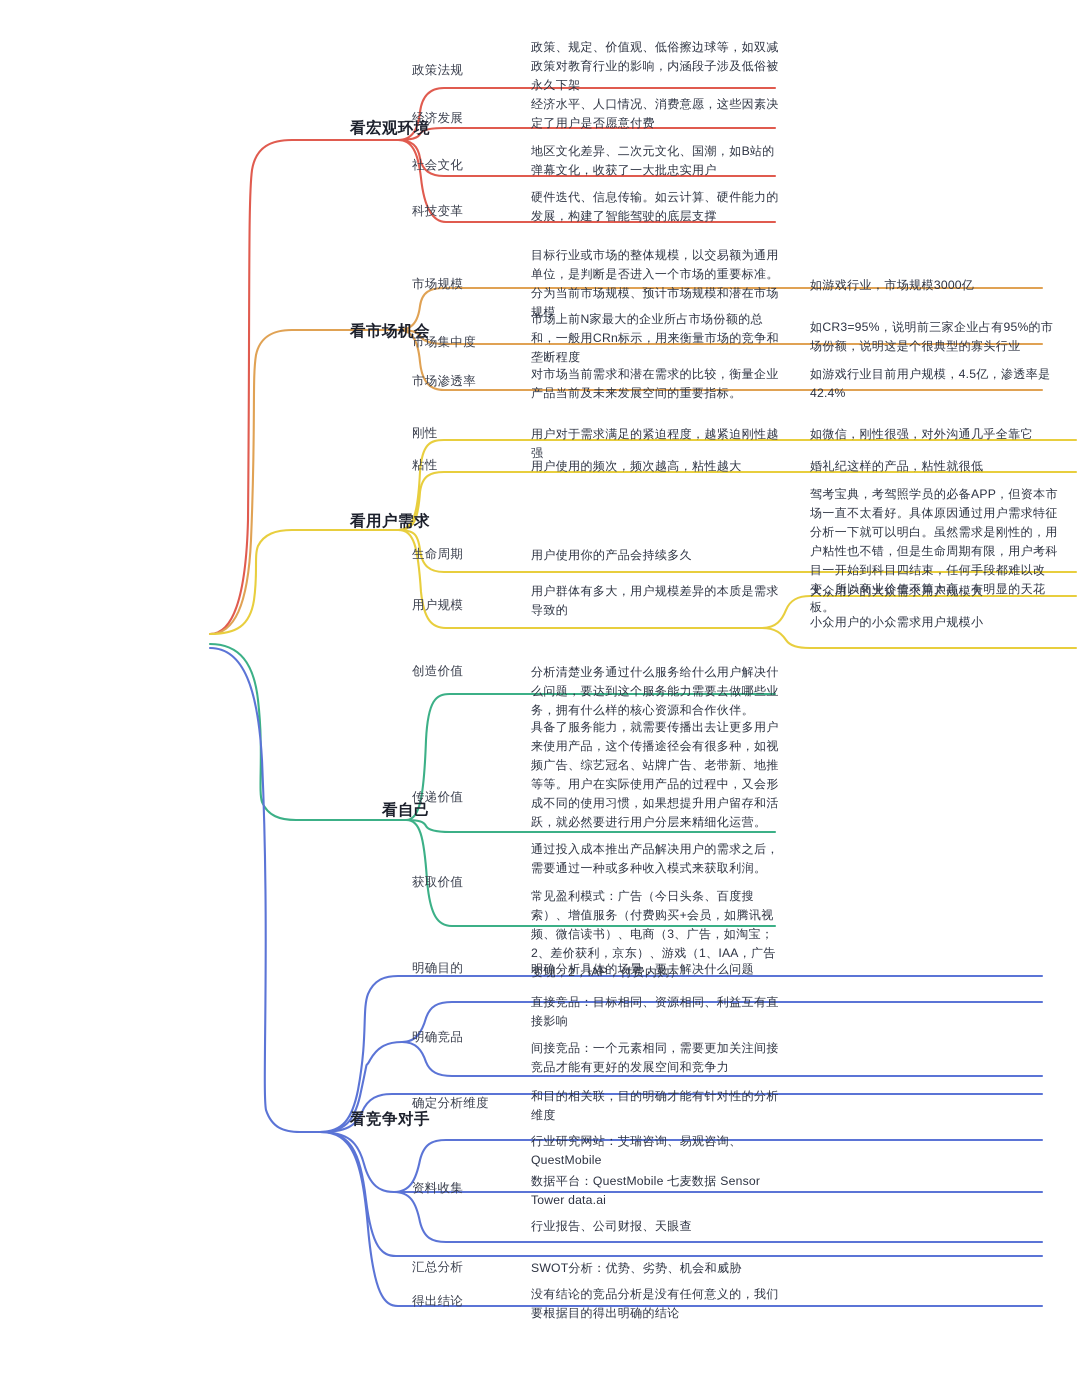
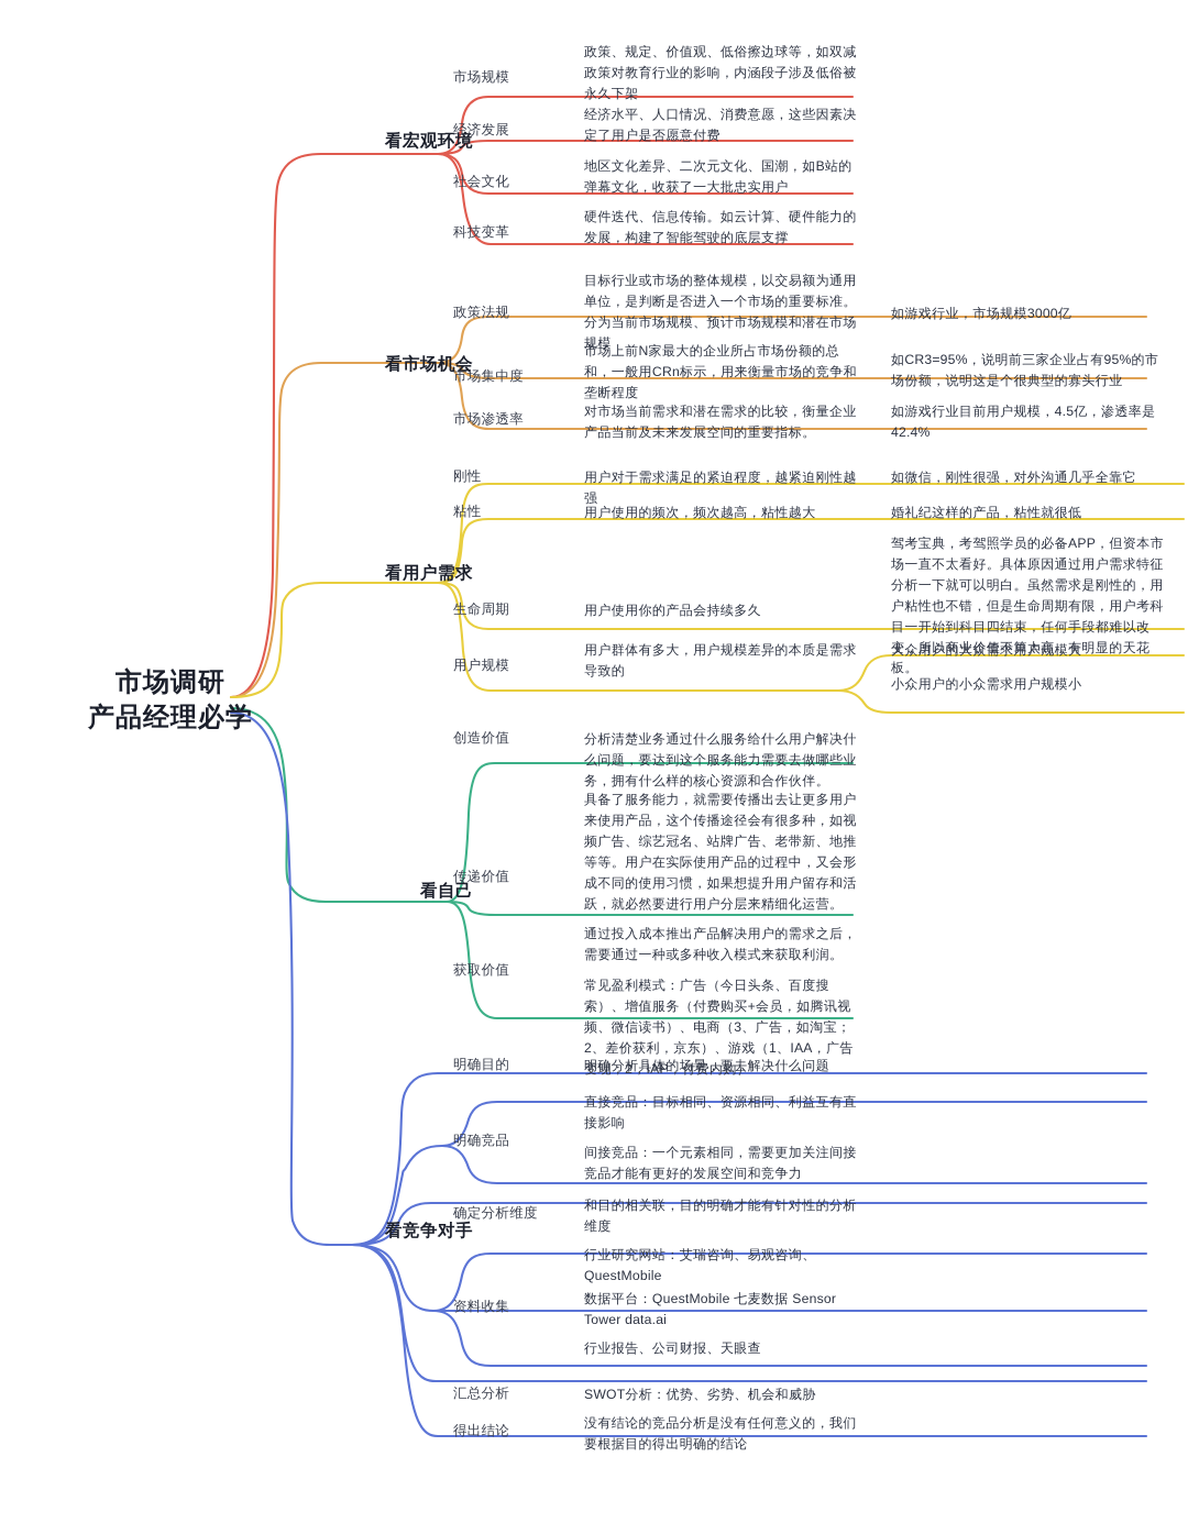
+ 市场调研
+ 产品经理必学
  看宏观环境
- 政策法规
+ 市场规模
  政策、规定、价值观、低俗擦边球等，如双减政策对教育行业的影响，内涵段子涉及低俗被永久下架
  经济发展
  经济水平、人口情况、消费意愿，这些因素决定了用户是否愿意付费
  社会文化
  地区文化差异、二次元文化、国潮，如B站的弹幕文化，收获了一大批忠实用户
  科技变革
  硬件迭代、信息传输。如云计算、硬件能力的发展，构建了智能驾驶的底层支撑
  看市场机会
- 市场规模
+ 政策法规
  目标行业或市场的整体规模，以交易额为通用单位，是判断是否进入一个市场的重要标准。分为当前市场规模、预计市场规模和潜在市场规模
  如游戏行业，市场规模3000亿
  市场集中度
  市场上前N家最大的企业所占市场份额的总和，一般用CRn标示，用来衡量市场的竞争和垄断程度
  如CR3=95%，说明前三家企业占有95%的市场份额，说明这是个很典型的寡头行业
  市场渗透率
  对市场当前需求和潜在需求的比较，衡量企业产品当前及未来发展空间的重要指标。
  如游戏行业目前用户规模，4.5亿，渗透率是42.4%
  看用户需求
  刚性
  用户对于需求满足的紧迫程度，越紧迫刚性越强
  如微信，刚性很强，对外沟通几乎全靠它
  粘性
  用户使用的频次，频次越高，粘性越大
  婚礼纪这样的产品，粘性就很低
  生命周期
  用户使用你的产品会持续多久
  驾考宝典，考驾照学员的必备APP，但资本市场一直不太看好。具体原因通过用户需求特征分析一下就可以明白。虽然需求是刚性的，用户粘性也不错，但是生命周期有限，用户考科目一开始到科目四结束，任何手段都难以改变，所以商业价值不算太高，有明显的天花板。
  用户规模
  用户群体有多大，用户规模差异的本质是需求导致的
  大众用户的大众需求用户规模大
  小众用户的小众需求用户规模小
  看自己
  创造价值
  分析清楚业务通过什么服务给什么用户解决什么问题，要达到这个服务能力需要去做哪些业务，拥有什么样的核心资源和合作伙伴。
  传递价值
  具备了服务能力，就需要传播出去让更多用户来使用产品，这个传播途径会有很多种，如视频广告、综艺冠名、站牌广告、老带新、地推等等。用户在实际使用产品的过程中，又会形成不同的使用习惯，如果想提升用户留存和活跃，就必然要进行用户分层来精细化运营。
  获取价值
  通过投入成本推出产品解决用户的需求之后，需要通过一种或多种收入模式来获取利润。
  常见盈利模式：广告（今日头条、百度搜索）、增值服务（付费购买+会员，如腾讯视频、微信读书）、电商（3、广告，如淘宝；2、差价获利，京东）、游戏（1、IAA，广告变现；2，IAP，付费内购）
  看竞争对手
  明确目的
  明确分析具体的场景，要去解决什么问题
  明确竞品
  直接竞品：目标相同、资源相同、利益互有直接影响
  间接竞品：一个元素相同，需要更加关注间接竞品才能有更好的发展空间和竞争力
  确定分析维度
  和目的相关联，目的明确才能有针对性的分析维度
  资料收集
  行业研究网站：艾瑞咨询、易观咨询、QuestMobile
  数据平台：QuestMobile 七麦数据 Sensor Tower data.ai
  行业报告、公司财报、天眼查
  汇总分析
  SWOT分析：优势、劣势、机会和威胁
  得出结论
  没有结论的竞品分析是没有任何意义的，我们要根据目的得出明确的结论
